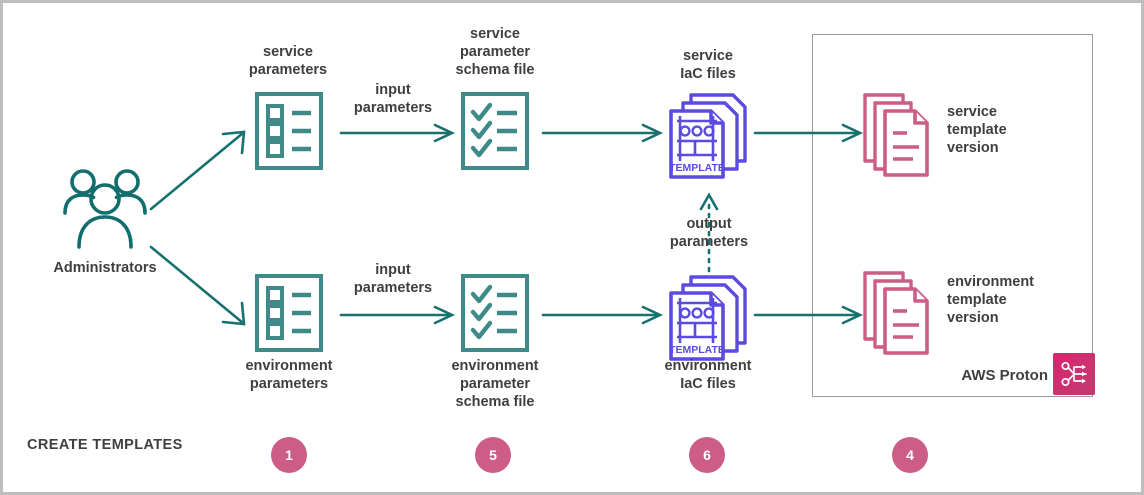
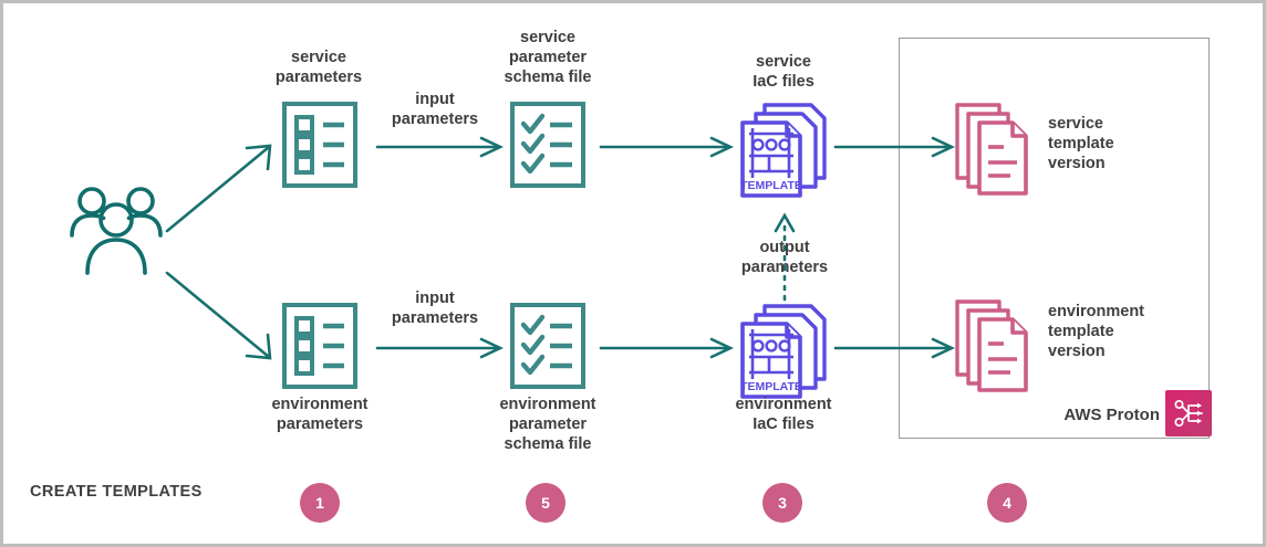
  AWS Proton
- Administrators
  service
  parameters
  input
  parameters
  service
  parameter
  schema file
  service
  IaC files
  TEMPLATE
  output
  parameters
  service
  template
  version
  environment
  parameters
  input
  parameters
  environment
  parameter
  schema file
  TEMPLATE
  environment
  IaC files
  environment
  template
  version
  CREATE TEMPLATES
  1
  5
- 6
+ 3
  4
